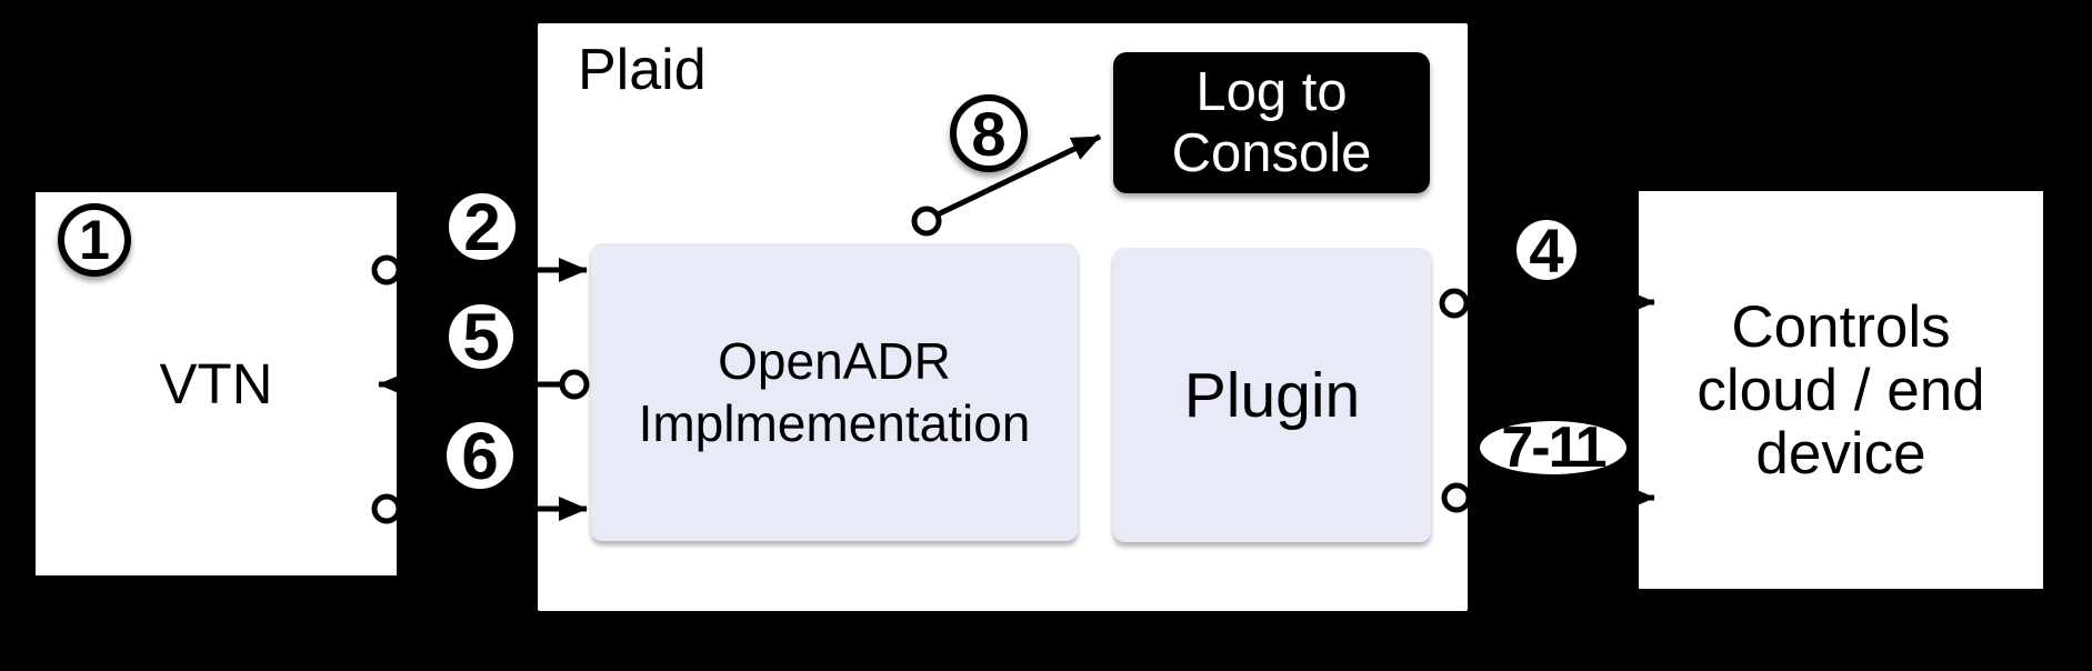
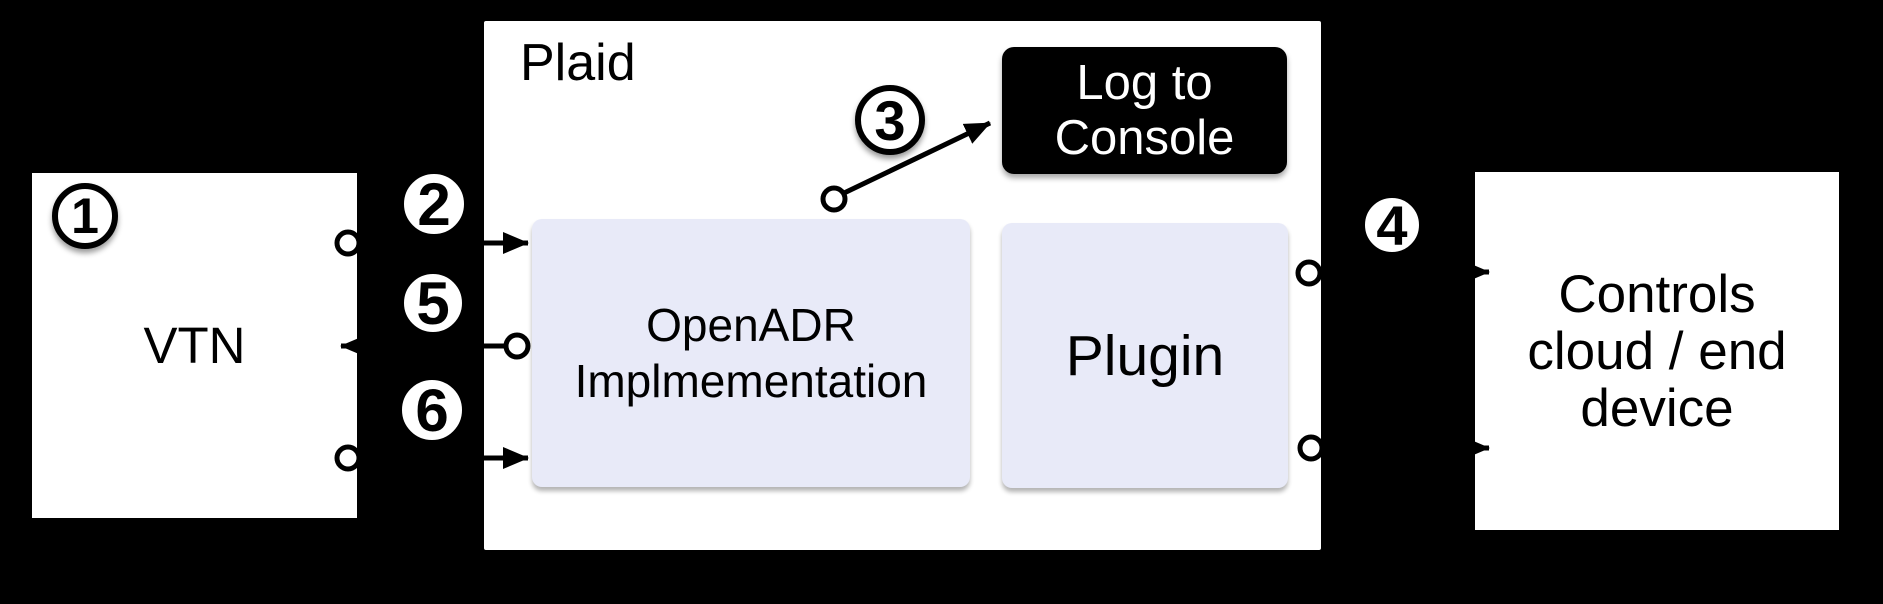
  VTN
  Plaid
  OpenADR
  Implmementation
  Plugin
  Log to
  Console
  Controls
  cloud / end
  device
  1
  2
- 8
+ 3
  4
  5
  6
- 7-11
